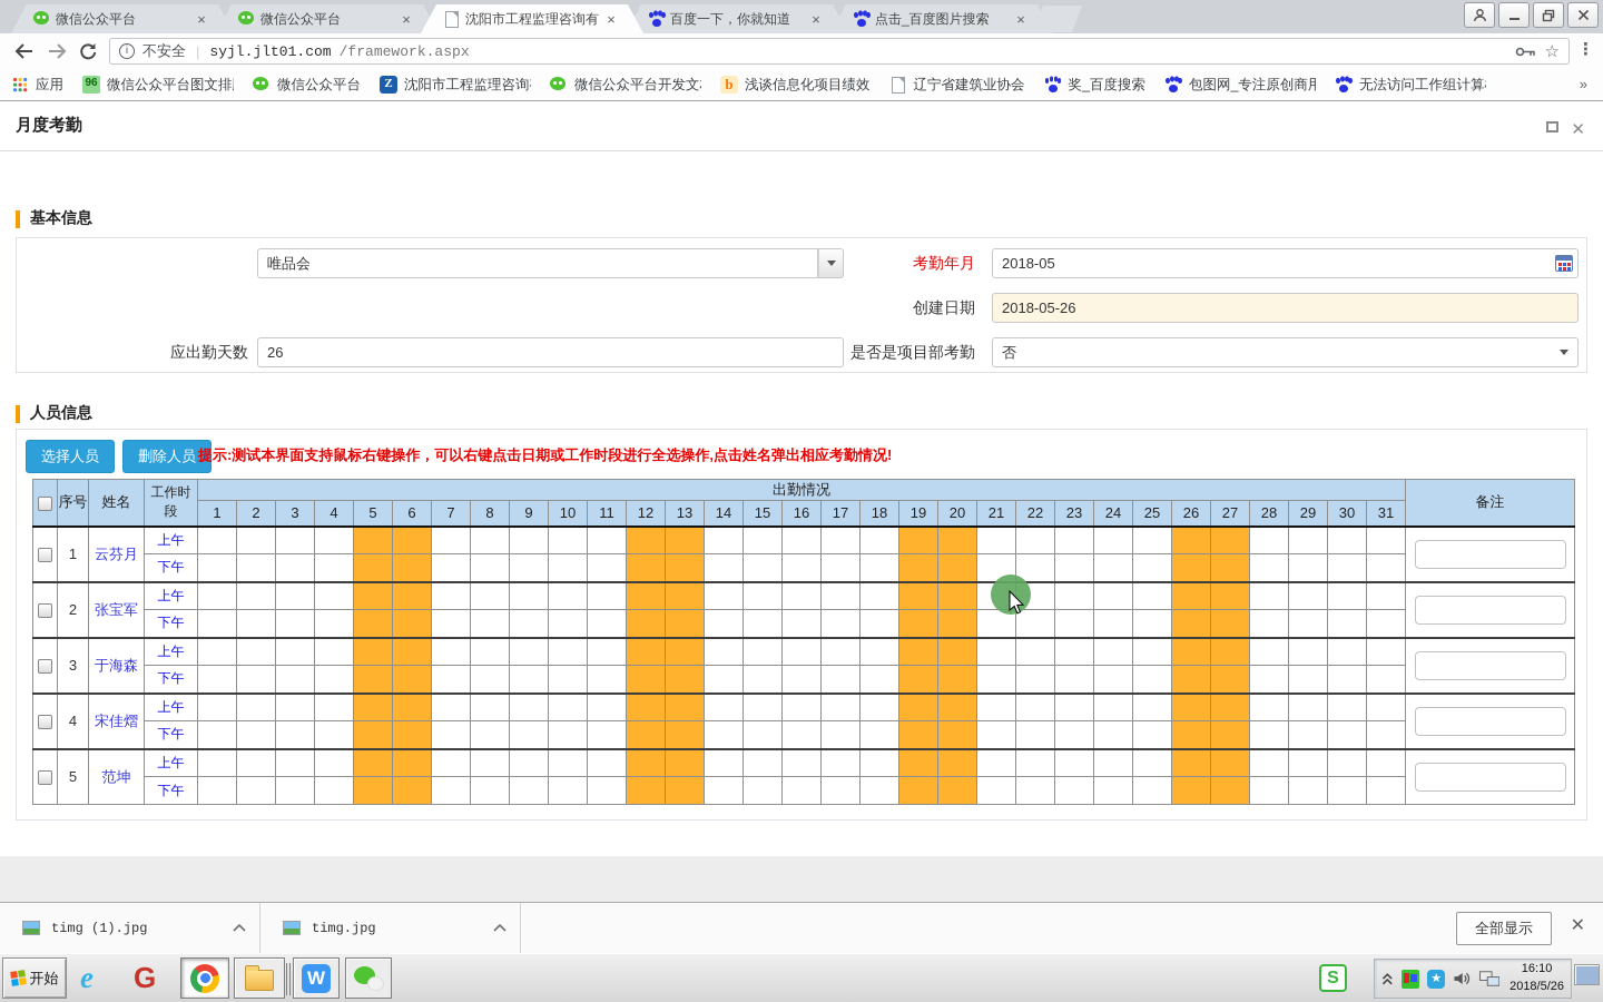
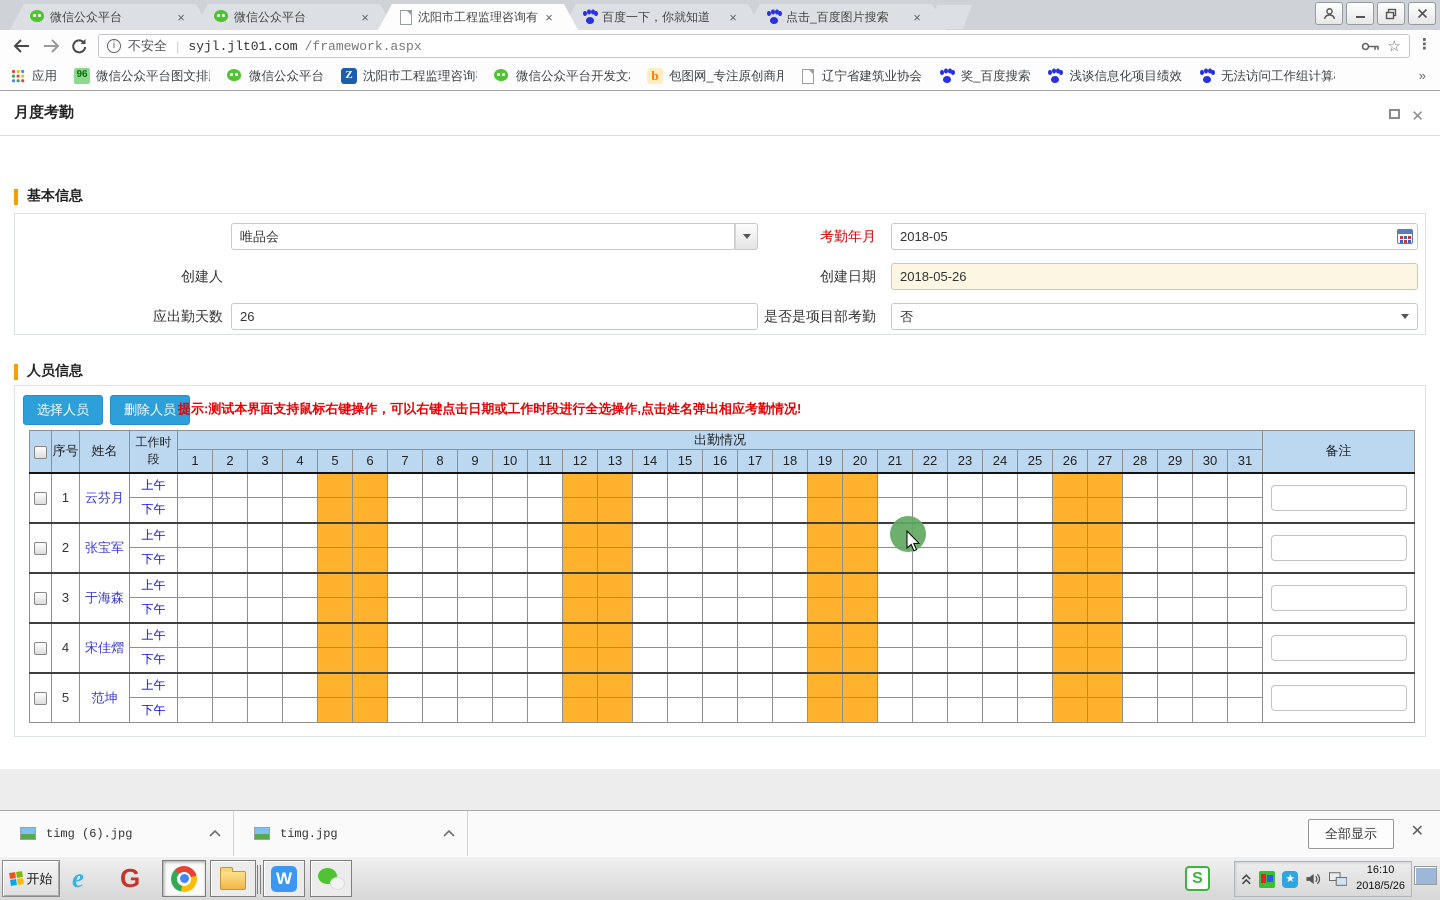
  微信公众平台
  ×
  微信公众平台
  ×
  沈阳市工程监理咨询有
  ×
  百度一下，你就知道
  ×
  点击_百度图片搜索
  ×
  i
  不安全
  |
  syjl.jlt01.com
  /framework.aspx
  ☆
  ⋮
  应用
  微信公众平台图文排
  微信公众平台
  沈阳市工程监理咨询
  微信公众平台开发文
- 浅谈信息化项目绩效
+ 包图网_专注原创商用
  辽宁省建筑业协会
  奖_百度搜索
- 包图网_专注原创商用
+ 浅谈信息化项目绩效
  无法访问工作组计算
  »
  月度考勤
  ✕
  基本信息
  唯品会
  考勤年月
  2018-05
+ 创建人
  创建日期
  2018-05-26
  应出勤天数
  26
  是否是项目部考勤
  否
  人员信息
  选择人员
  删除人员
  提示:测试本界面支持鼠标右键操作，可以右键点击日期或工作时段进行全选操作,点击姓名弹出相应考勤情况!
  	序号	姓名	工作时段	出勤情况	备注
  1	2	3	4	5	6	7	8	9	10	11	12	13	14	15	16	17	18	19	20	21	22	23	24	25	26	27	28	29	30	31
  	1	云芬月	上午
  下午
  	2	张宝军	上午
  下午
  	3	于海森	上午
  下午
  	4	宋佳熠	上午
  下午
  	5	范坤	上午
  下午
- timg (1).jpg
+ timg (6).jpg
  timg.jpg
  全部显示
  ✕
  开始
  e
  G
  W
  S
  ★
  16:10
  2018/5/26
